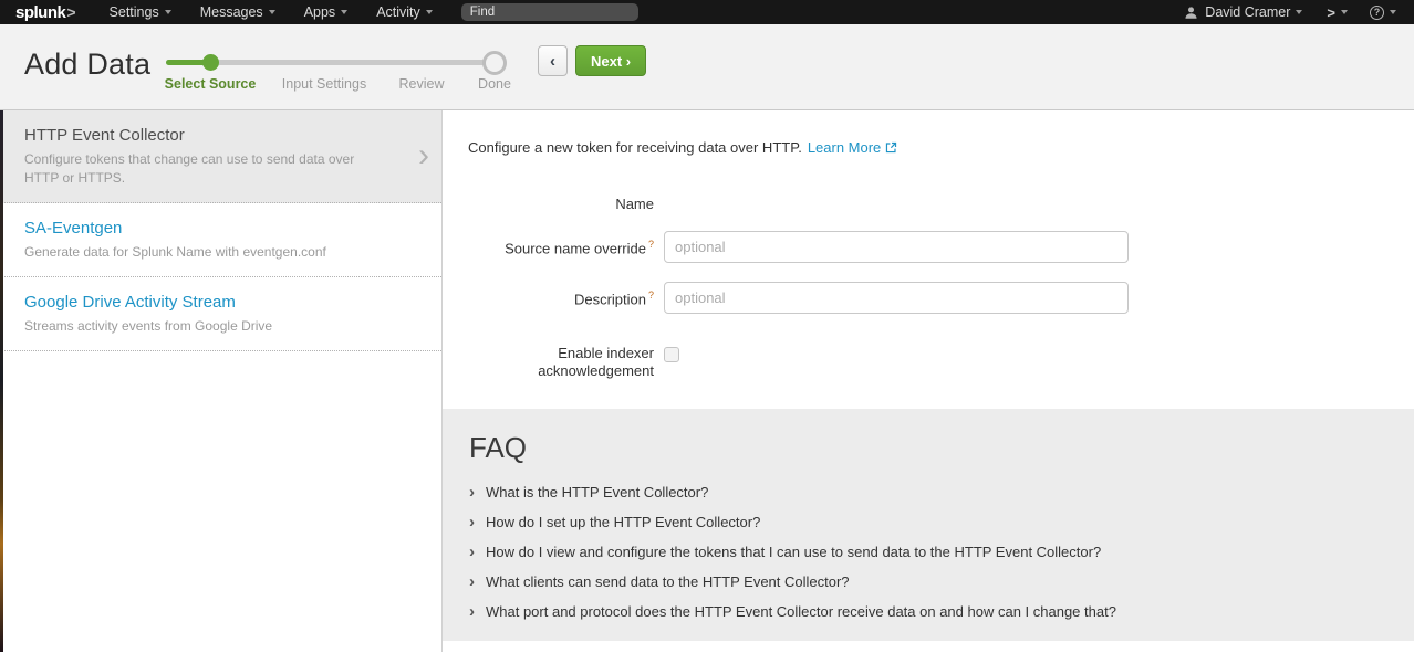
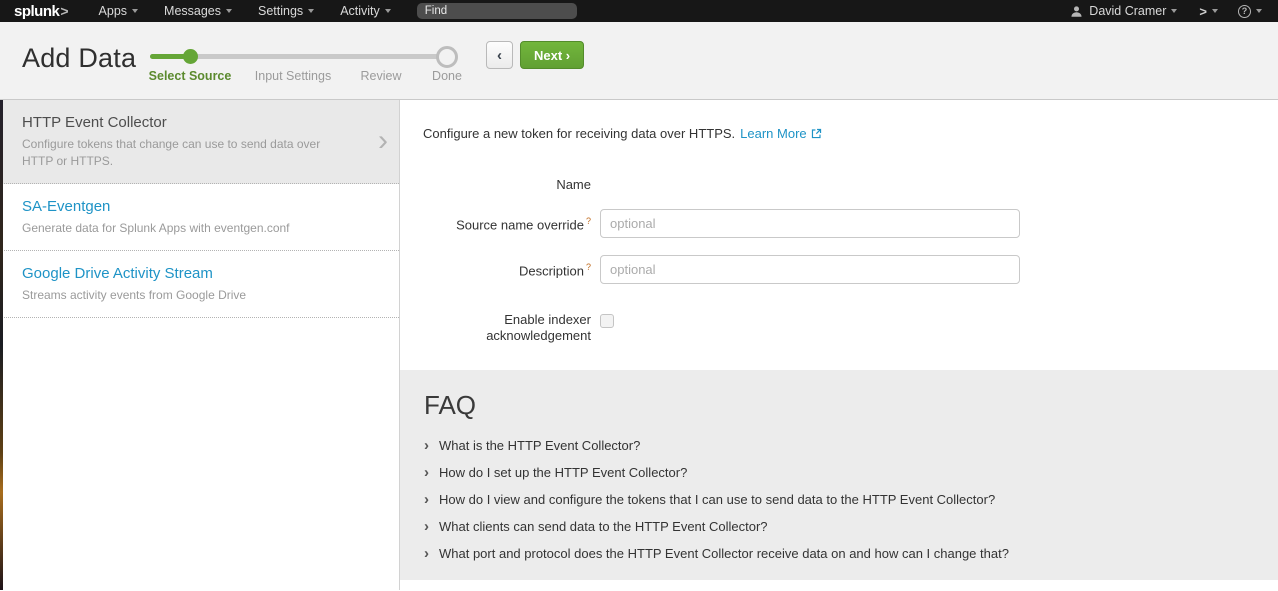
  splunk
  >
- Settings
+ Apps
  Messages
- Apps
+ Settings
  Activity
  Find
  David Cramer
  >
  ?
  Add Data
  Select Source
  Input Settings
  Review
  Done
  ‹
  Next ›
  HTTP Event Collector
  Configure tokens that change can use to send data over HTTP or HTTPS.
  ›
  SA-Eventgen
- Generate data for Splunk Name with eventgen.conf
+ Generate data for Splunk Apps with eventgen.conf
  Google Drive Activity Stream
  Streams activity events from Google Drive
- Configure a new token for receiving data over HTTP.
+ Configure a new token for receiving data over HTTPS.
  Learn More
  Name
  Source name override ?
  optional
  Description ?
  optional
  Enable indexer
  acknowledgement
  FAQ
  ›
  What is the HTTP Event Collector?
  ›
  How do I set up the HTTP Event Collector?
  ›
  How do I view and configure the tokens that I can use to send data to the HTTP Event Collector?
  ›
  What clients can send data to the HTTP Event Collector?
  ›
  What port and protocol does the HTTP Event Collector receive data on and how can I change that?
